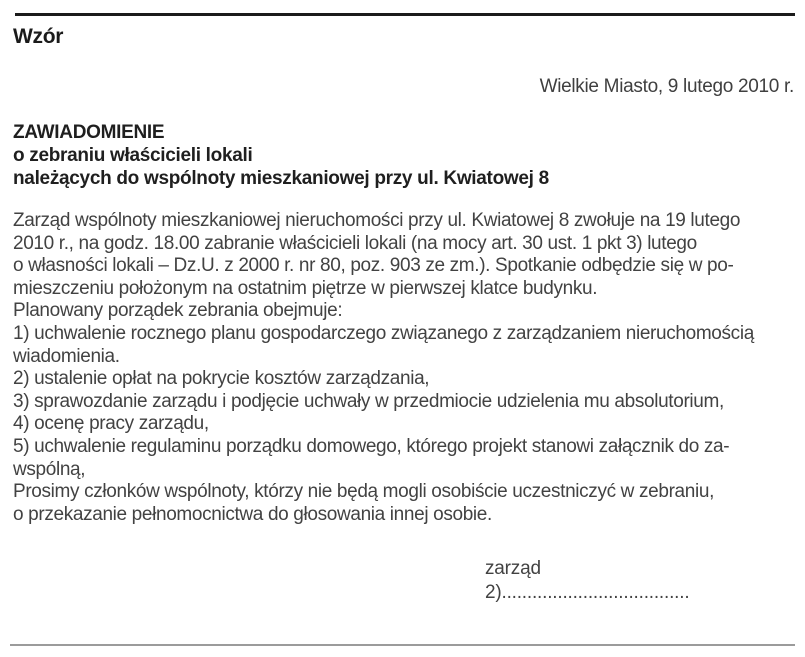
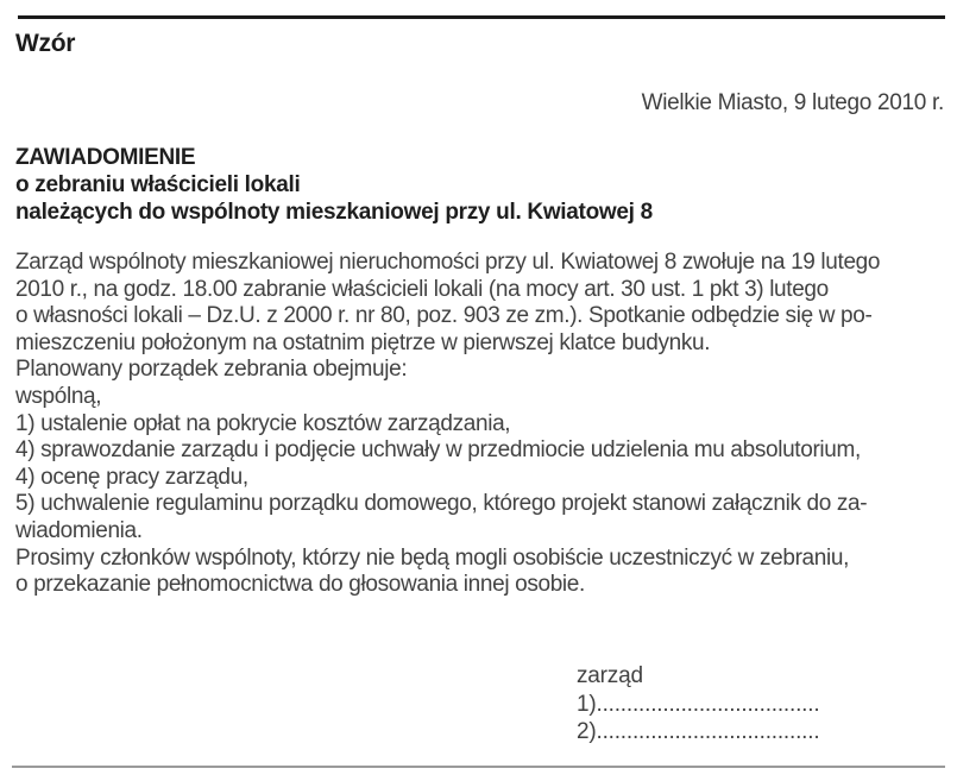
  Wzór
  Wielkie Miasto, 9 lutego 2010 r.
  ZAWIADOMIENIE
  o zebraniu właścicieli lokali
  należących do wspólnoty mieszkaniowej przy ul. Kwiatowej 8
  Zarząd wspólnoty mieszkaniowej nieruchomości przy ul. Kwiatowej 8 zwołuje na 19 lutego
  2010 r., na godz. 18.00 zabranie właścicieli lokali (na mocy art. 30 ust. 1 pkt 3) lutego
  o własności lokali – Dz.U. z 2000 r. nr 80, poz. 903 ze zm.). Spotkanie odbędzie się w po-
  mieszczeniu położonym na ostatnim piętrze w pierwszej klatce budynku.
  Planowany porządek zebrania obejmuje:
- 1) uchwalenie rocznego planu gospodarczego związanego z zarządzaniem nieruchomością
- wiadomienia.
+ wspólną,
- 2) ustalenie opłat na pokrycie kosztów zarządzania,
+ 1) ustalenie opłat na pokrycie kosztów zarządzania,
- 3) sprawozdanie zarządu i podjęcie uchwały w przedmiocie udzielenia mu absolutorium,
+ 4) sprawozdanie zarządu i podjęcie uchwały w przedmiocie udzielenia mu absolutorium,
  4) ocenę pracy zarządu,
  5) uchwalenie regulaminu porządku domowego, którego projekt stanowi załącznik do za-
- wspólną,
+ wiadomienia.
  Prosimy członków wspólnoty, którzy nie będą mogli osobiście uczestniczyć w zebraniu,
  o przekazanie pełnomocnictwa do głosowania innej osobie.
  zarząd
+ 1).....................................
  2).....................................
